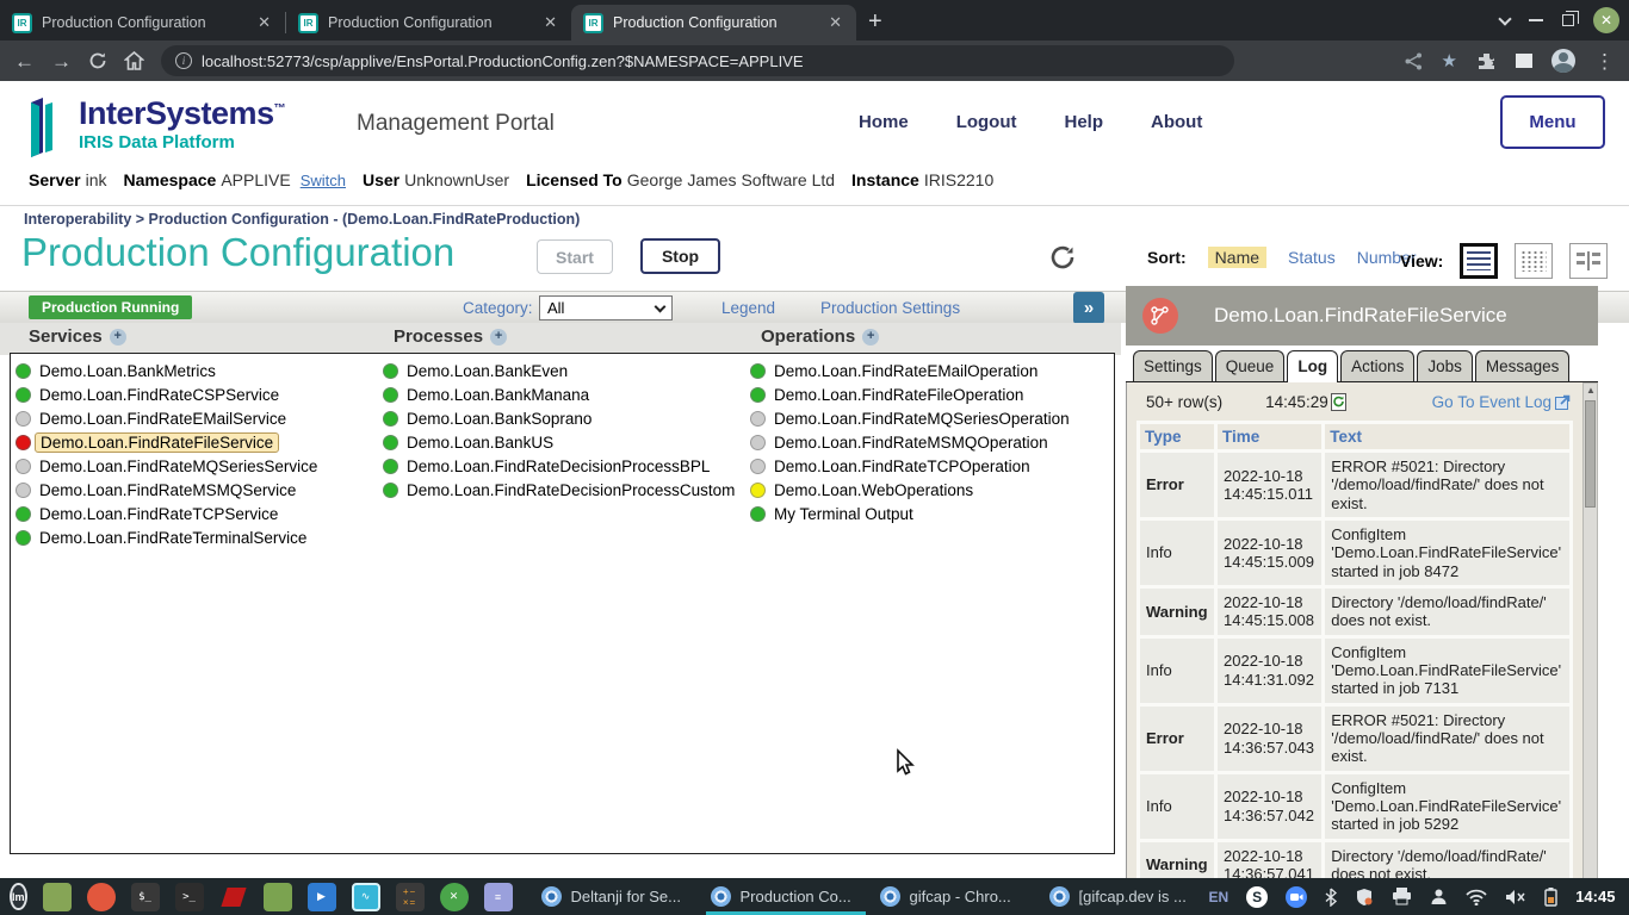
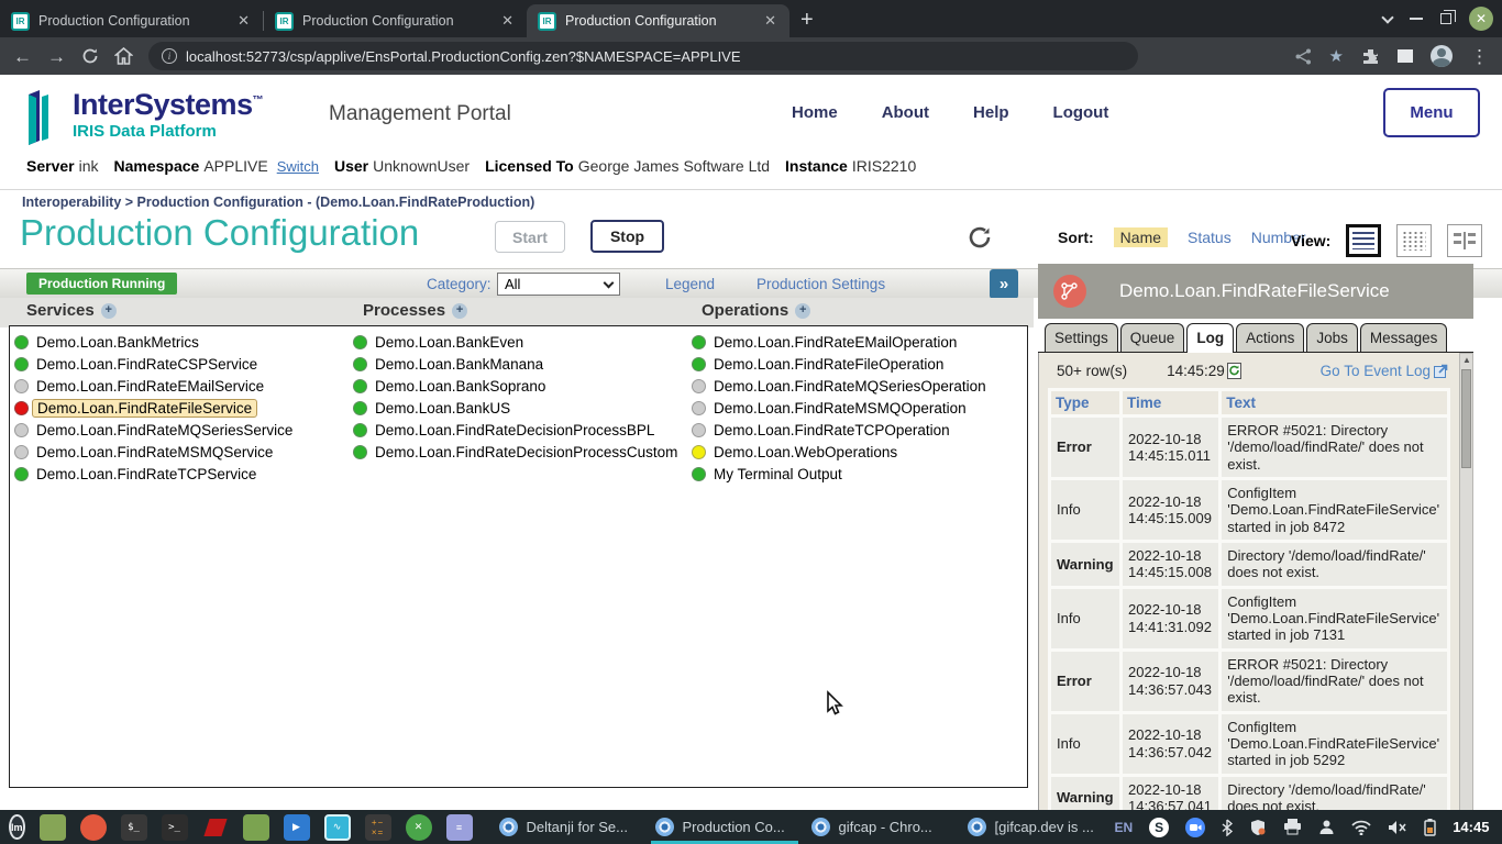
  IR
  Production Configuration
  ✕
  IR
  Production Configuration
  ✕
  IR
  Production Configuration
  ✕
  +
  ✕
  ←
  →
  i
  localhost:52773/csp/applive/EnsPortal.ProductionConfig.zen?$NAMESPACE=APPLIVE
  ★
  ⋮
  InterSystems™
  IRIS Data Platform
  Management Portal
  Home
- Logout
+ About
  Help
- About
+ Logout
  Menu
  Server ink
  Namespace APPLIVE Switch
  User UnknownUser
  Licensed To George James Software Ltd
  Instance IRIS2210
  Interoperability > Production Configuration - (Demo.Loan.FindRateProduction)
  Production Configuration
  Start
  Stop
  Sort:
  Name
  Status
  Number
  View:
  Production Running
  Category:
  All
  Legend
  Production Settings
  »
  Services
  +
  Processes
  +
  Operations
  +
  Demo.Loan.BankMetrics
  Demo.Loan.FindRateCSPService
  Demo.Loan.FindRateEMailService
  Demo.Loan.FindRateFileService
  Demo.Loan.FindRateMQSeriesService
  Demo.Loan.FindRateMSMQService
  Demo.Loan.FindRateTCPService
- Demo.Loan.FindRateTerminalService
  Demo.Loan.BankEven
  Demo.Loan.BankManana
  Demo.Loan.BankSoprano
  Demo.Loan.BankUS
  Demo.Loan.FindRateDecisionProcessBPL
  Demo.Loan.FindRateDecisionProcessCustom
  Demo.Loan.FindRateEMailOperation
  Demo.Loan.FindRateFileOperation
  Demo.Loan.FindRateMQSeriesOperation
  Demo.Loan.FindRateMSMQOperation
  Demo.Loan.FindRateTCPOperation
  Demo.Loan.WebOperations
  My Terminal Output
  Demo.Loan.FindRateFileService
  Settings
  Queue
  Log
  Actions
  Jobs
  Messages
  50+ row(s)
  14:45:29
  Go To Event Log
  Type	Time	Text
  Error	2022-10-1814:45:15.011	ERROR #5021: Directory '/demo/load/findRate/' does not exist.
  Info	2022-10-1814:45:15.009	ConfigItem 'Demo.Loan.FindRateFileService' started in job 8472
  Warning	2022-10-1814:45:15.008	Directory '/demo/load/findRate/' does not exist.
  Info	2022-10-1814:41:31.092	ConfigItem 'Demo.Loan.FindRateFileService' started in job 7131
  Error	2022-10-1814:36:57.043	ERROR #5021: Directory '/demo/load/findRate/' does not exist.
  Info	2022-10-1814:36:57.042	ConfigItem 'Demo.Loan.FindRateFileService' started in job 5292
  Warning	2022-10-1814:36:57.041	Directory '/demo/load/findRate/' does not exist.
  ▲
  lm
  $_
  >_
  ▶
  ∿
  +−
  ×=
  ✕
  ≡
  Deltanji for Se...
  Production Co...
  gifcap - Chro...
  [gifcap.dev is ...
  EN
  S
  14:45
